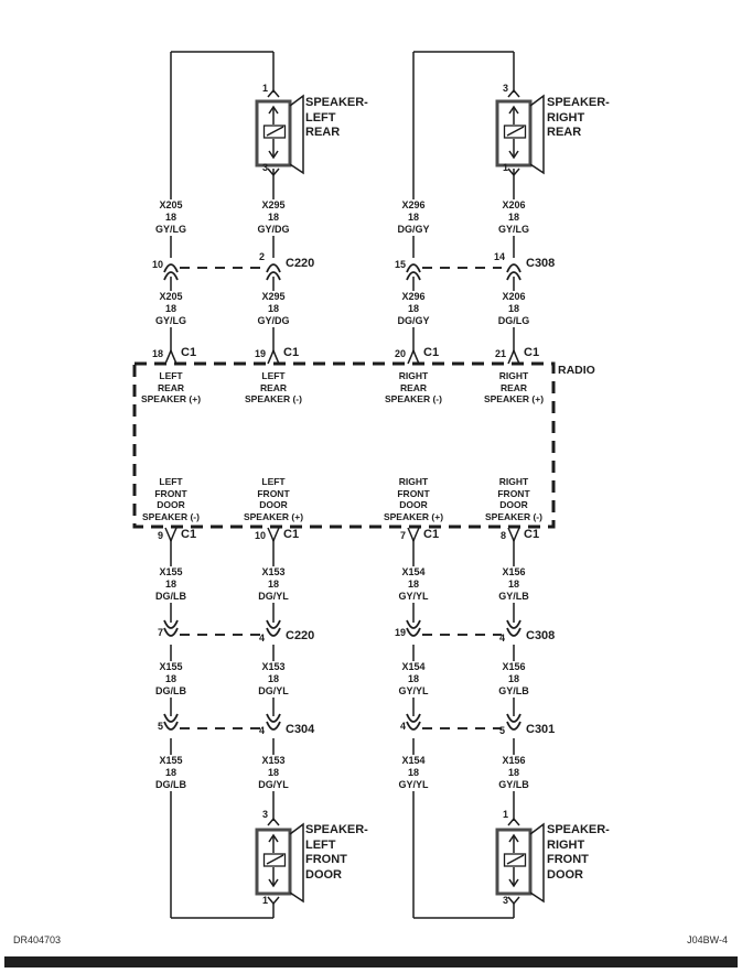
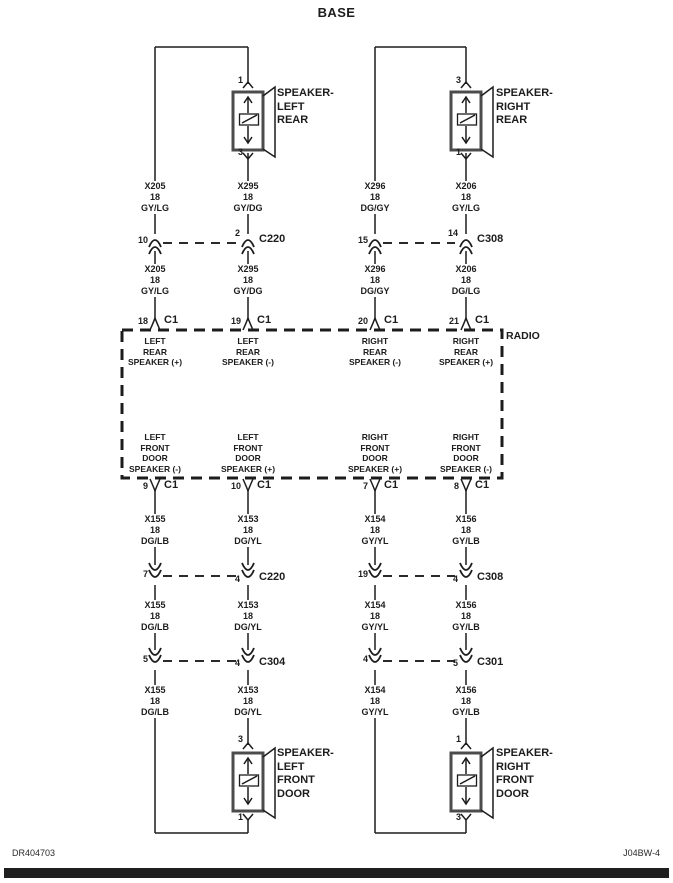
+ BASE
  SPEAKER-
  LEFT
  REAR
  SPEAKER-
  RIGHT
  REAR
  SPEAKER-
  LEFT
  FRONT
  DOOR
  SPEAKER-
  RIGHT
  FRONT
  DOOR
  1
  3
  3
  1
  3
  1
  1
  3
  X205
  18
  GY/LG
  X295
  18
  GY/DG
  X296
  18
  DG/GY
  X206
  18
  GY/LG
  10
  2
  C220
  15
  14
  C308
  X205
  18
  GY/LG
  X295
  18
  GY/DG
  X296
  18
  DG/GY
  X206
  18
  DG/LG
  18
  C1
  19
  C1
  20
  C1
  21
  C1
  RADIO
  LEFT
  REAR
  SPEAKER (+)
  LEFT
  REAR
  SPEAKER (-)
  RIGHT
  REAR
  SPEAKER (-)
  RIGHT
  REAR
  SPEAKER (+)
  LEFT
  FRONT
  DOOR
  SPEAKER (-)
  LEFT
  FRONT
  DOOR
  SPEAKER (+)
  RIGHT
  FRONT
  DOOR
  SPEAKER (+)
  RIGHT
  FRONT
  DOOR
  SPEAKER (-)
  9
  C1
  10
  C1
  7
  C1
  8
  C1
  X155
  18
  DG/LB
  X153
  18
  DG/YL
  X154
  18
  GY/YL
  X156
  18
  GY/LB
  7
  4
  C220
  19
  4
  C308
  X155
  18
  DG/LB
  X153
  18
  DG/YL
  X154
  18
  GY/YL
  X156
  18
  GY/LB
  5
  4
  C304
  4
  5
  C301
  X155
  18
  DG/LB
  X153
  18
  DG/YL
  X154
  18
  GY/YL
  X156
  18
  GY/LB
  DR404703
  J04BW-4
